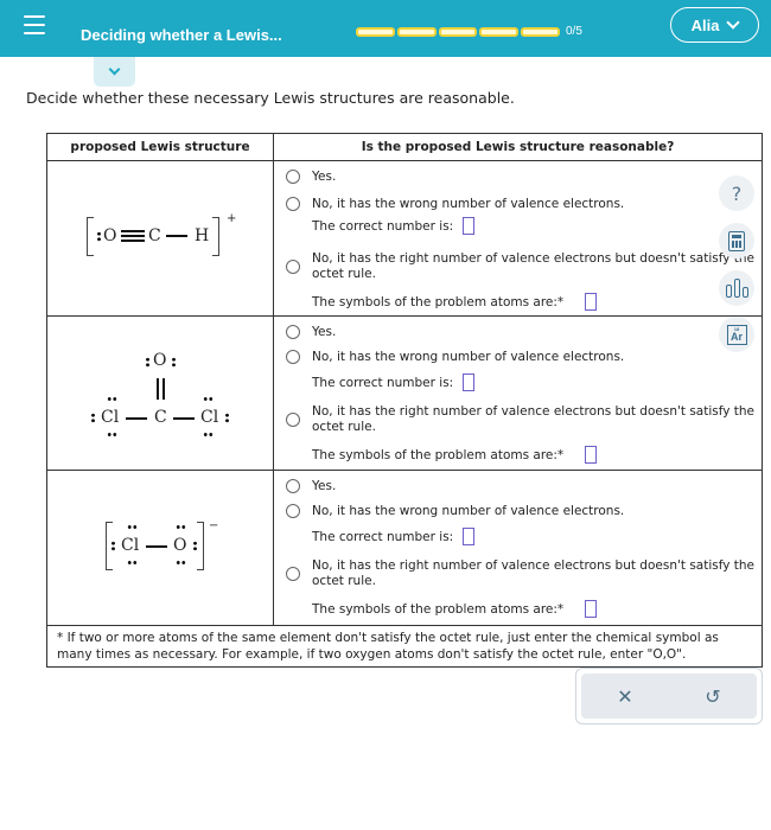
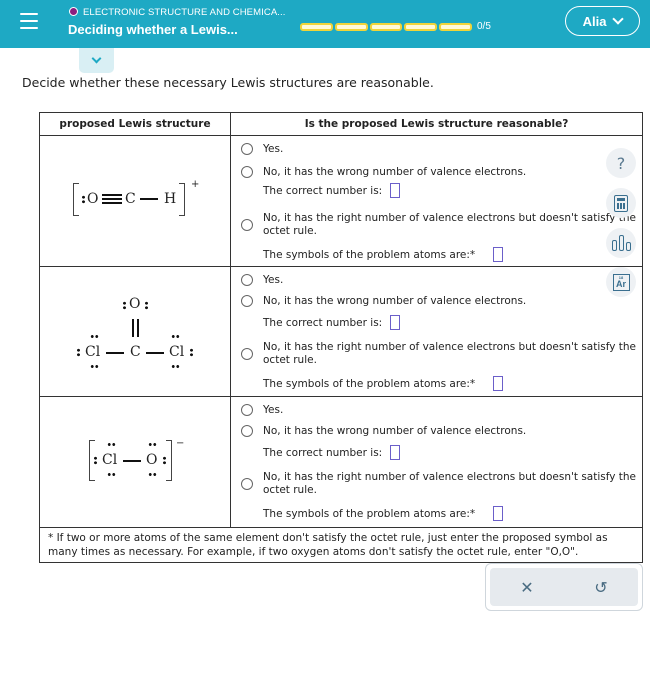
+ ELECTRONIC STRUCTURE AND CHEMICA...
  Deciding whether a Lewis...
  0/5
  Alia
  Decide whether these necessary Lewis structures are reasonable.
  proposed Lewis structure	Is the proposed Lewis structure reasonable?
  O C H +	Yes. No, it has the wrong number of valence electrons. The correct number is: No, it has the right number of valence electrons but doesn't satisfy the octet rule. The symbols of the problem atoms are:*
  O Cl C Cl	Yes. No, it has the wrong number of valence electrons. The correct number is: No, it has the right number of valence electrons but doesn't satisfy the octet rule. The symbols of the problem atoms are:*
  Cl O −	Yes. No, it has the wrong number of valence electrons. The correct number is: No, it has the right number of valence electrons but doesn't satisfy the octet rule. The symbols of the problem atoms are:*
- * If two or more atoms of the same element don't satisfy the octet rule, just enter the chemical symbol as many times as necessary. For example, if two oxygen atoms don't satisfy the octet rule, enter "O,O".
+ * If two or more atoms of the same element don't satisfy the octet rule, just enter the proposed symbol as many times as necessary. For example, if two oxygen atoms don't satisfy the octet rule, enter "O,O".
  ?
  Ar
  ✕
  ↺
